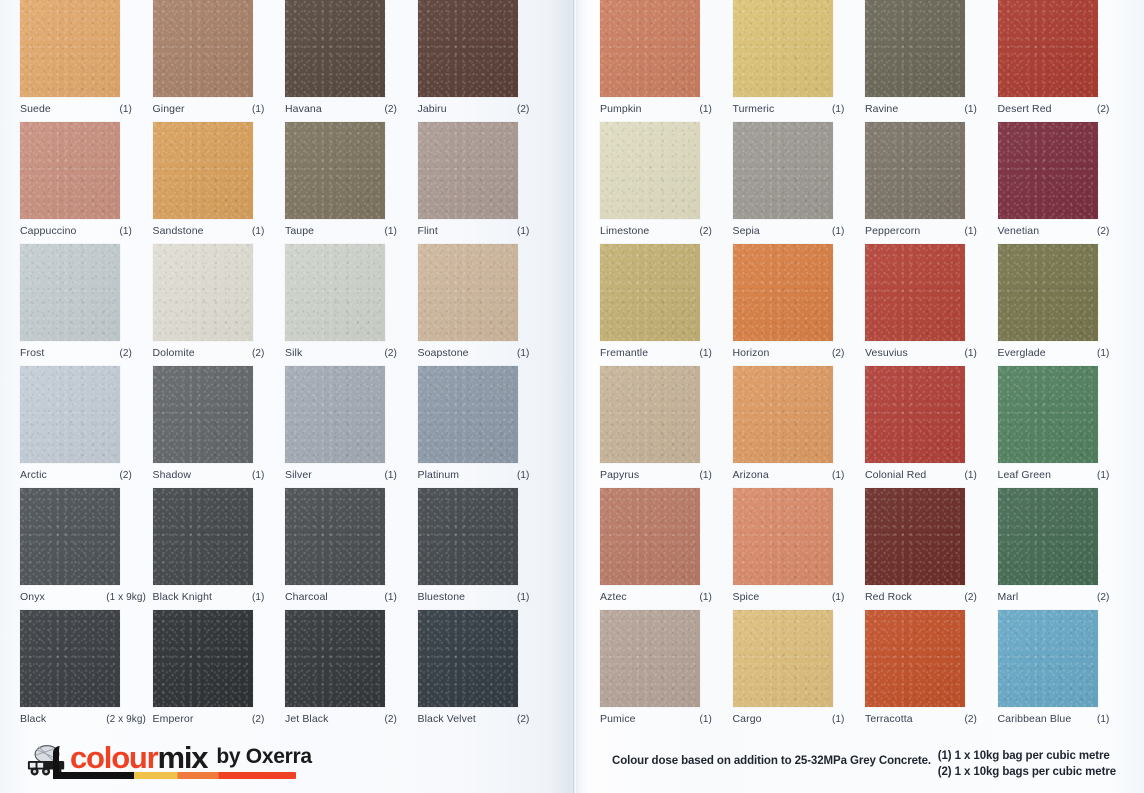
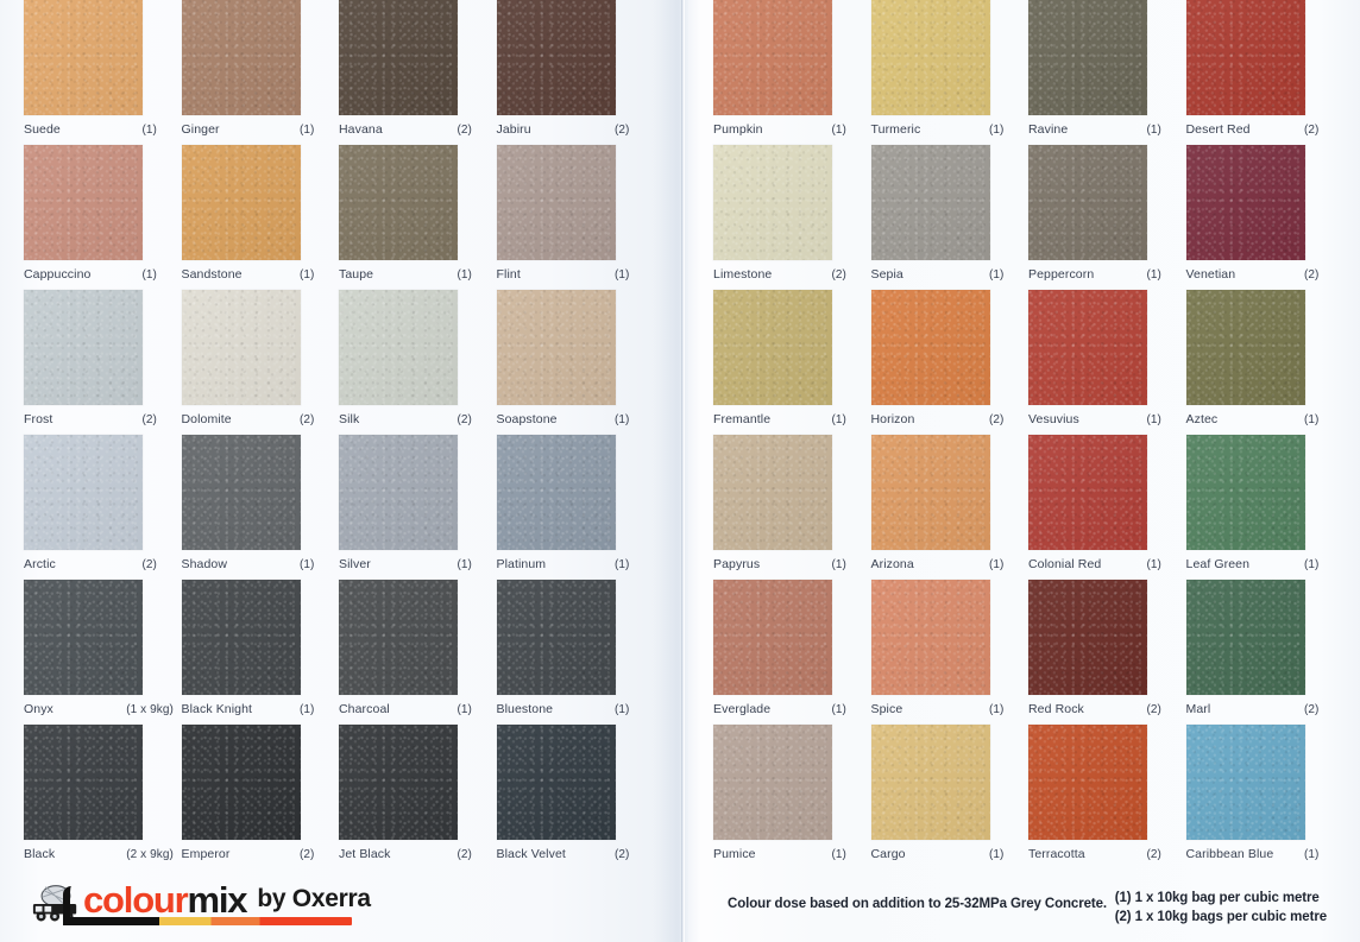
  Suede
  (1)
  Ginger
  (1)
  Havana
  (2)
  Jabiru
  (2)
  Cappuccino
  (1)
  Sandstone
  (1)
  Taupe
  (1)
  Flint
  (1)
  Frost
  (2)
  Dolomite
  (2)
  Silk
  (2)
  Soapstone
  (1)
  Arctic
  (2)
  Shadow
  (1)
  Silver
  (1)
  Platinum
  (1)
  Onyx
  (1 x 9kg)
  Black Knight
  (1)
  Charcoal
  (1)
  Bluestone
  (1)
  Black
  (2 x 9kg)
  Emperor
  (2)
  Jet Black
  (2)
  Black Velvet
  (2)
  Pumpkin
  (1)
  Turmeric
  (1)
  Ravine
  (1)
  Desert Red
  (2)
  Limestone
  (2)
  Sepia
  (1)
  Peppercorn
  (1)
  Venetian
  (2)
  Fremantle
  (1)
  Horizon
  (2)
  Vesuvius
  (1)
- Everglade
+ Aztec
  (1)
  Papyrus
  (1)
  Arizona
  (1)
  Colonial Red
  (1)
  Leaf Green
  (1)
- Aztec
+ Everglade
  (1)
  Spice
  (1)
  Red Rock
  (2)
  Marl
  (2)
  Pumice
  (1)
  Cargo
  (1)
  Terracotta
  (2)
  Caribbean Blue
  (1)
  colour
  mix
  by Oxerra
  Colour dose based on addition to 25-32MPa Grey Concrete.
  (1) 1 x 10kg bag per cubic metre
  (2) 1 x 10kg bags per cubic metre
